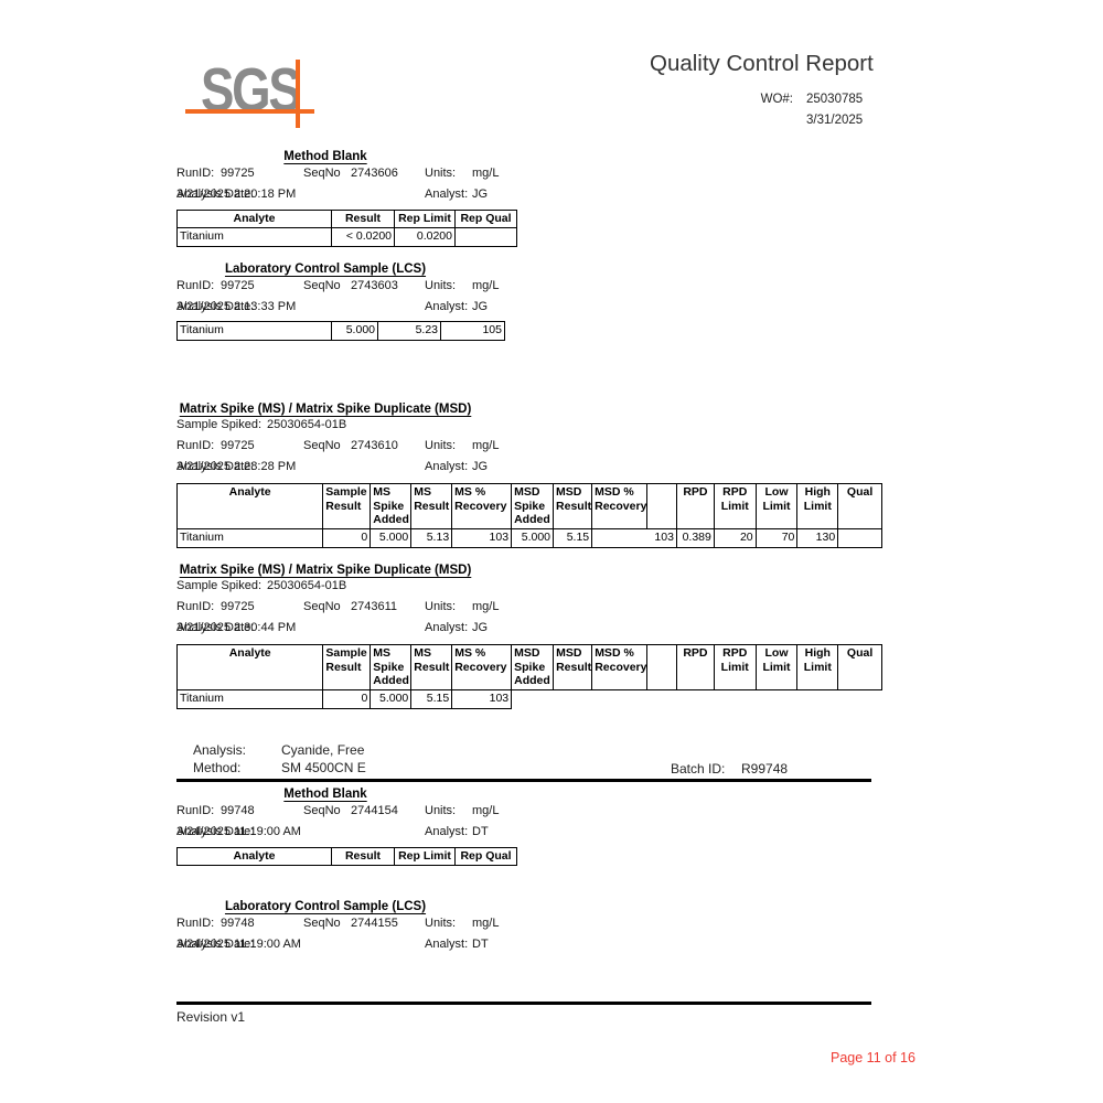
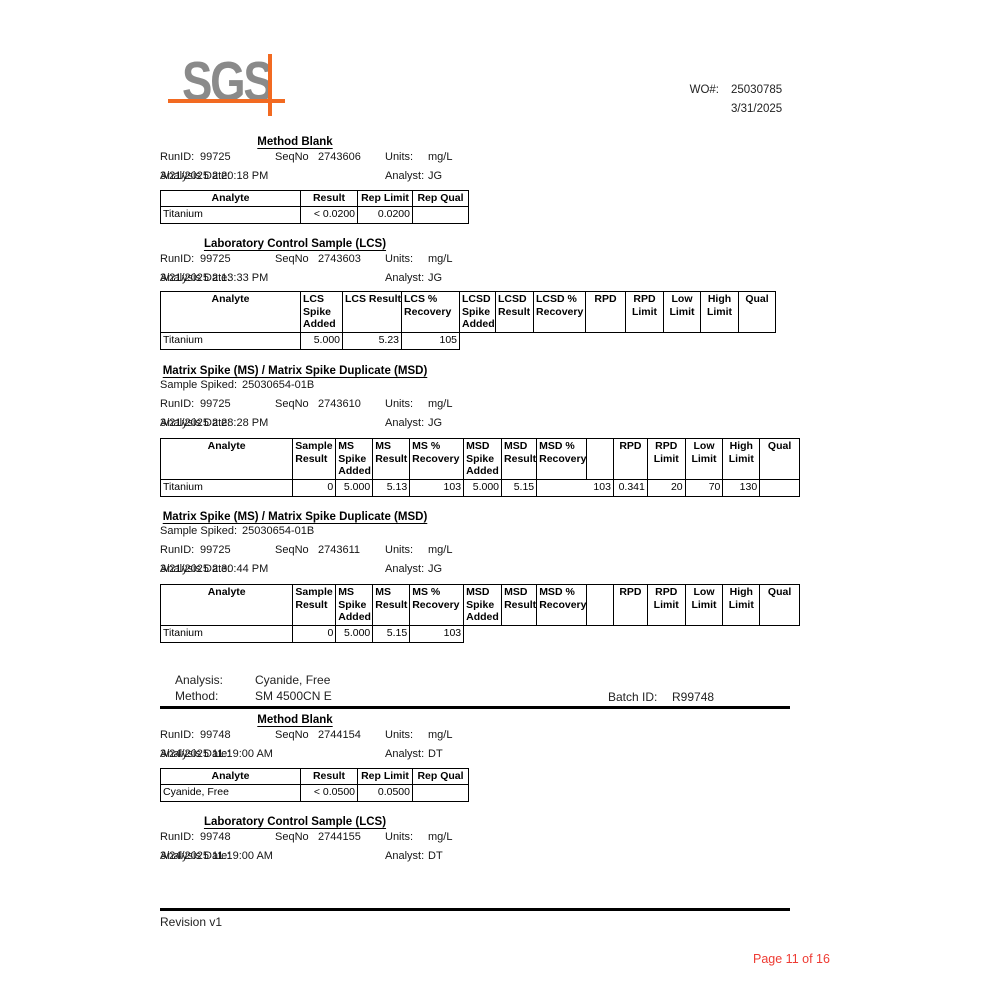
  SGS
- Quality Control Report
  WO#:
  25030785
  3/31/2025
  Method Blank
  RunID:
  99725
  SeqNo
  2743606
  Units:
  mg/L
  Analysis Date:
  3/21/2025 2:20:18 PM
  Analyst:
  JG
  Analyte	Result	Rep Limit	Rep Qual
  Titanium	< 0.0200	0.0200
  Laboratory Control Sample (LCS)
  RunID:
  99725
  SeqNo
  2743603
  Units:
  mg/L
  Analysis Date:
  3/21/2025 2:13:33 PM
  Analyst:
  JG
+ Analyte	LCS Spike Added	LCS Result	LCS % Recovery	LCSD Spike Added	LCSD Result	LCSD % Recovery	RPD	RPD Limit	Low Limit	High Limit	Qual
  Titanium	5.000	5.23	105
  Matrix Spike (MS) / Matrix Spike Duplicate (MSD)
  Sample Spiked:
  25030654-01B
  RunID:
  99725
  SeqNo
  2743610
  Units:
  mg/L
  Analysis Date:
  3/21/2025 2:28:28 PM
  Analyst:
  JG
  Analyte	Sample Result	MS Spike Added	MS Result	MS % Recovery	MSD Spike Added	MSD Result	MSD % Recovery		RPD	RPD Limit	Low Limit	High Limit	Qual
- Titanium	0	5.000	5.13	103	5.000	5.15	103	0.389	20	70	130
+ Titanium	0	5.000	5.13	103	5.000	5.15	103	0.341	20	70	130
  Matrix Spike (MS) / Matrix Spike Duplicate (MSD)
  Sample Spiked:
  25030654-01B
  RunID:
  99725
  SeqNo
  2743611
  Units:
  mg/L
  Analysis Date:
  3/21/2025 2:30:44 PM
  Analyst:
  JG
  Analyte	Sample Result	MS Spike Added	MS Result	MS % Recovery	MSD Spike Added	MSD Result	MSD % Recovery		RPD	RPD Limit	Low Limit	High Limit	Qual
  Titanium	0	5.000	5.15	103
  Analysis:
  Cyanide, Free
  Method:
  SM 4500CN E
  Batch ID:
  R99748
  Method Blank
  RunID:
  99748
  SeqNo
  2744154
  Units:
  mg/L
  Analysis Date:
  3/24/2025 11:19:00 AM
  Analyst:
  DT
  Analyte	Result	Rep Limit	Rep Qual
+ Cyanide, Free	< 0.0500	0.0500
  Laboratory Control Sample (LCS)
  RunID:
  99748
  SeqNo
  2744155
  Units:
  mg/L
  Analysis Date:
  3/24/2025 11:19:00 AM
  Analyst:
  DT
  Revision v1
  Page 11 of 16
